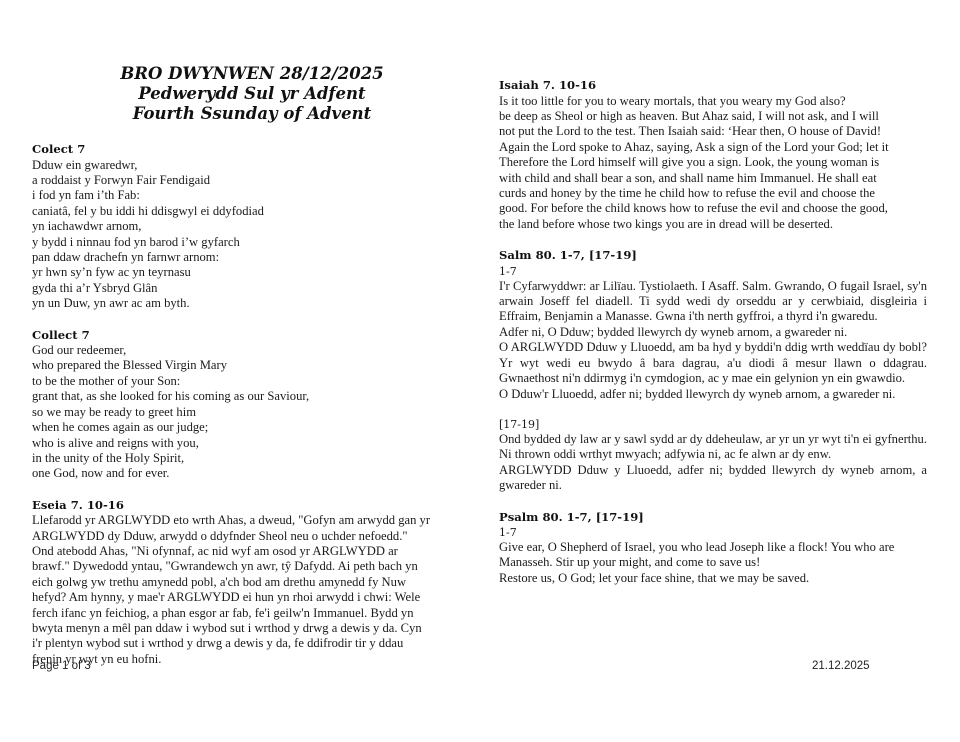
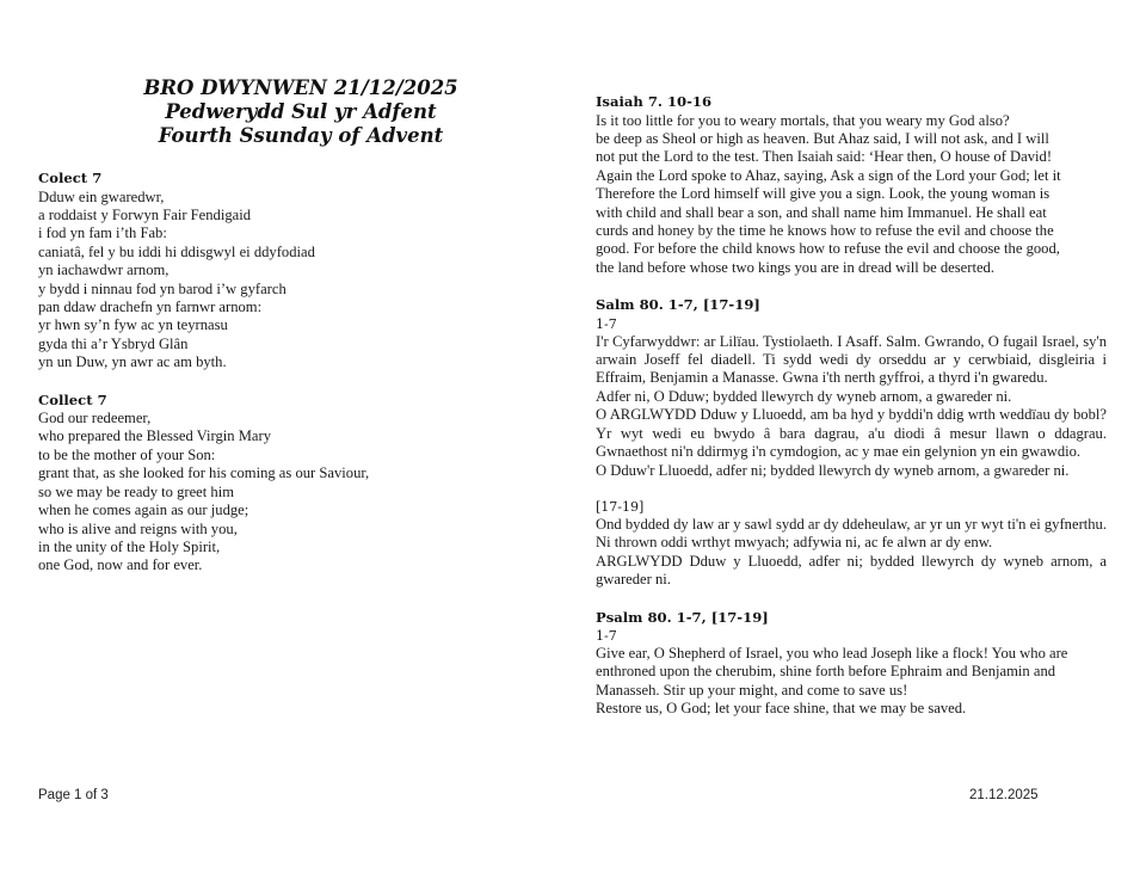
- BRO DWYNWEN 28/12/2025
+ BRO DWYNWEN 21/12/2025
  Pedwerydd Sul yr Adfent
  Fourth Ssunday of Advent
  Colect 7
  Dduw ein gwaredwr,
  a roddaist y Forwyn Fair Fendigaid
  i fod yn fam i’th Fab:
  caniatâ, fel y bu iddi hi ddisgwyl ei ddyfodiad
  yn iachawdwr arnom,
  y bydd i ninnau fod yn barod i’w gyfarch
  pan ddaw drachefn yn farnwr arnom:
  yr hwn sy’n fyw ac yn teyrnasu
  gyda thi a’r Ysbryd Glân
  yn un Duw, yn awr ac am byth.
  Collect 7
  God our redeemer,
  who prepared the Blessed Virgin Mary
  to be the mother of your Son:
  grant that, as she looked for his coming as our Saviour,
  so we may be ready to greet him
  when he comes again as our judge;
  who is alive and reigns with you,
  in the unity of the Holy Spirit,
  one God, now and for ever.
- Eseia 7. 10-16
- Llefarodd yr ARGLWYDD eto wrth Ahas, a dweud, "Gofyn am arwydd gan yr
- ARGLWYDD dy Dduw, arwydd o ddyfnder Sheol neu o uchder nefoedd."
- Ond atebodd Ahas, "Ni ofynnaf, ac nid wyf am osod yr ARGLWYDD ar
- brawf." Dywedodd yntau, "Gwrandewch yn awr, tŷ Dafydd. Ai peth bach yn
- eich golwg yw trethu amynedd pobl, a'ch bod am drethu amynedd fy Nuw
- hefyd? Am hynny, y mae'r ARGLWYDD ei hun yn rhoi arwydd i chwi: Wele
- ferch ifanc yn feichiog, a phan esgor ar fab, fe'i geilw'n Immanuel. Bydd yn
- bwyta menyn a mêl pan ddaw i wybod sut i wrthod y drwg a dewis y da. Cyn
- i'r plentyn wybod sut i wrthod y drwg a dewis y da, fe ddifrodir tir y ddau
- frenin yr wyt yn eu hofni.
  Isaiah 7. 10-16
  Is it too little for you to weary mortals, that you weary my God also?
  be deep as Sheol or high as heaven. But Ahaz said, I will not ask, and I will
  not put the Lord to the test. Then Isaiah said: ‘Hear then, O house of David!
  Again the Lord spoke to Ahaz, saying, Ask a sign of the Lord your God; let it
  Therefore the Lord himself will give you a sign. Look, the young woman is
  with child and shall bear a son, and shall name him Immanuel. He shall eat
- curds and honey by the time he child how to refuse the evil and choose the
+ curds and honey by the time he knows how to refuse the evil and choose the
  good. For before the child knows how to refuse the evil and choose the good,
  the land before whose two kings you are in dread will be deserted.
  Salm 80. 1-7, [17-19]
  1-7
  I'r Cyfarwyddwr: ar Lilïau. Tystiolaeth. I Asaff. Salm. Gwrando, O fugail Israel, sy'n arwain Joseff fel diadell. Ti sydd wedi dy orseddu ar y cerwbiaid, disgleiria i Effraim, Benjamin a Manasse. Gwna i'th nerth gyffroi, a thyrd i'n gwaredu.
  Adfer ni, O Dduw; bydded llewyrch dy wyneb arnom, a gwareder ni.
  O ARGLWYDD Dduw y Lluoedd, am ba hyd y byddi'n ddig wrth weddïau dy bobl? Yr wyt wedi eu bwydo â bara dagrau, a'u diodi â mesur llawn o ddagrau. Gwnaethost ni'n ddirmyg i'n cymdogion, ac y mae ein gelynion yn ein gwawdio.
  O Dduw'r Lluoedd, adfer ni; bydded llewyrch dy wyneb arnom, a gwareder ni.
  [17-19]
  Ond bydded dy law ar y sawl sydd ar dy ddeheulaw, ar yr un yr wyt ti'n ei gyfnerthu. Ni thrown oddi wrthyt mwyach; adfywia ni, ac fe alwn ar dy enw.
  ARGLWYDD Dduw y Lluoedd, adfer ni; bydded llewyrch dy wyneb arnom, a gwareder ni.
  Psalm 80. 1-7, [17-19]
  1-7
  Give ear, O Shepherd of Israel, you who lead Joseph like a flock! You who are
+ enthroned upon the cherubim, shine forth before Ephraim and Benjamin and
  Manasseh. Stir up your might, and come to save us!
  Restore us, O God; let your face shine, that we may be saved.
  Page 1 of 3
  21.12.2025
